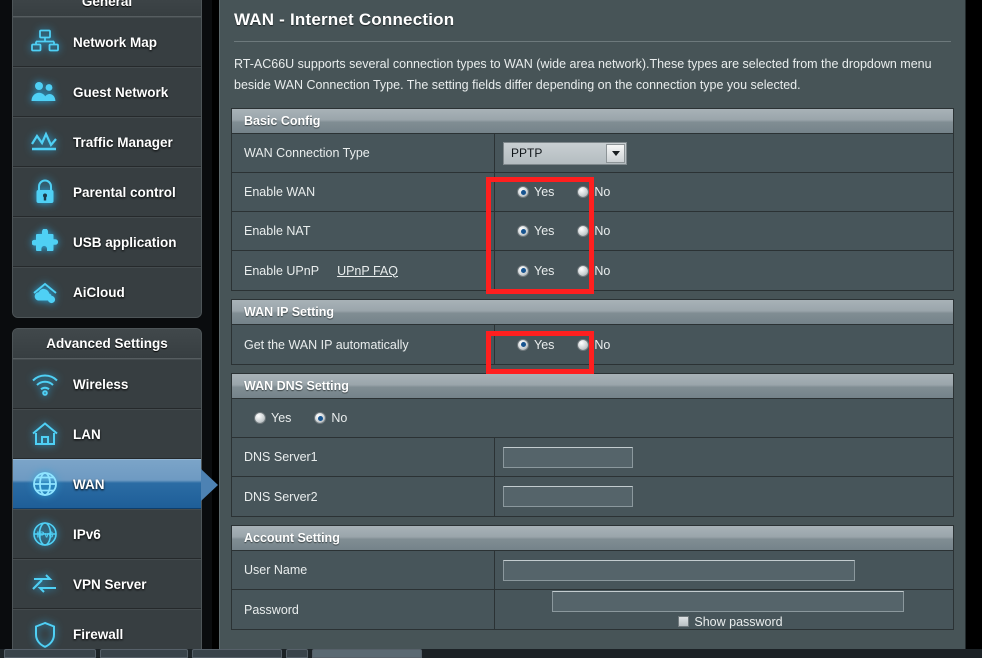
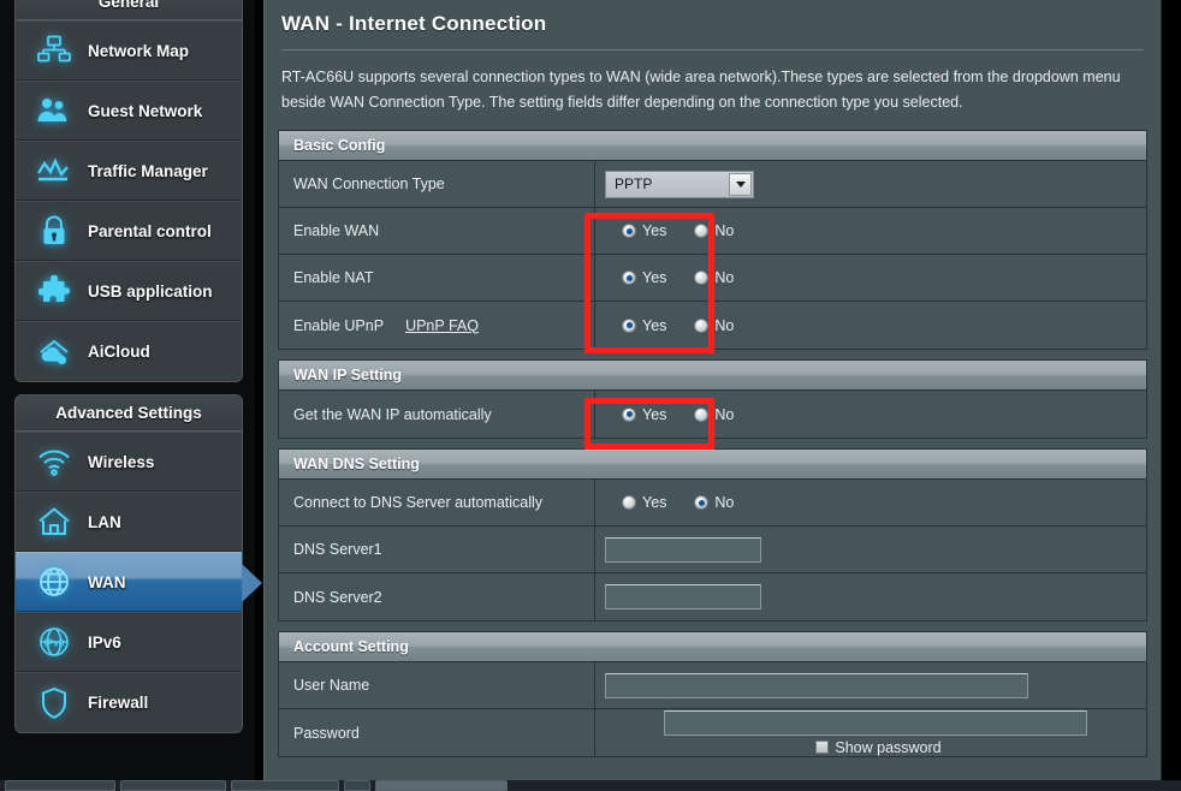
  General
  Network Map
  Guest Network
  Traffic Manager
  Parental control
  USB application
  AiCloud
  Advanced Settings
  Wireless
  LAN
  WAN
  IPv6
  IPv6
- VPN Server
  Firewall
  WAN - Internet Connection
  RT-AC66U supports several connection types to WAN (wide area network).These types are selected from the dropdown menu beside WAN Connection Type. The setting fields differ depending on the connection type you selected.
  Basic Config
  WAN Connection Type
  PPTP
  Enable WAN
  Yes
  No
  Enable NAT
  Yes
  No
  Enable UPnP
  UPnP FAQ
  Yes
  No
  WAN IP Setting
  Get the WAN IP automatically
  Yes
  No
  WAN DNS Setting
+ Connect to DNS Server automatically
  Yes
  No
  DNS Server1
  DNS Server2
  Account Setting
  User Name
  Password
  Show password
